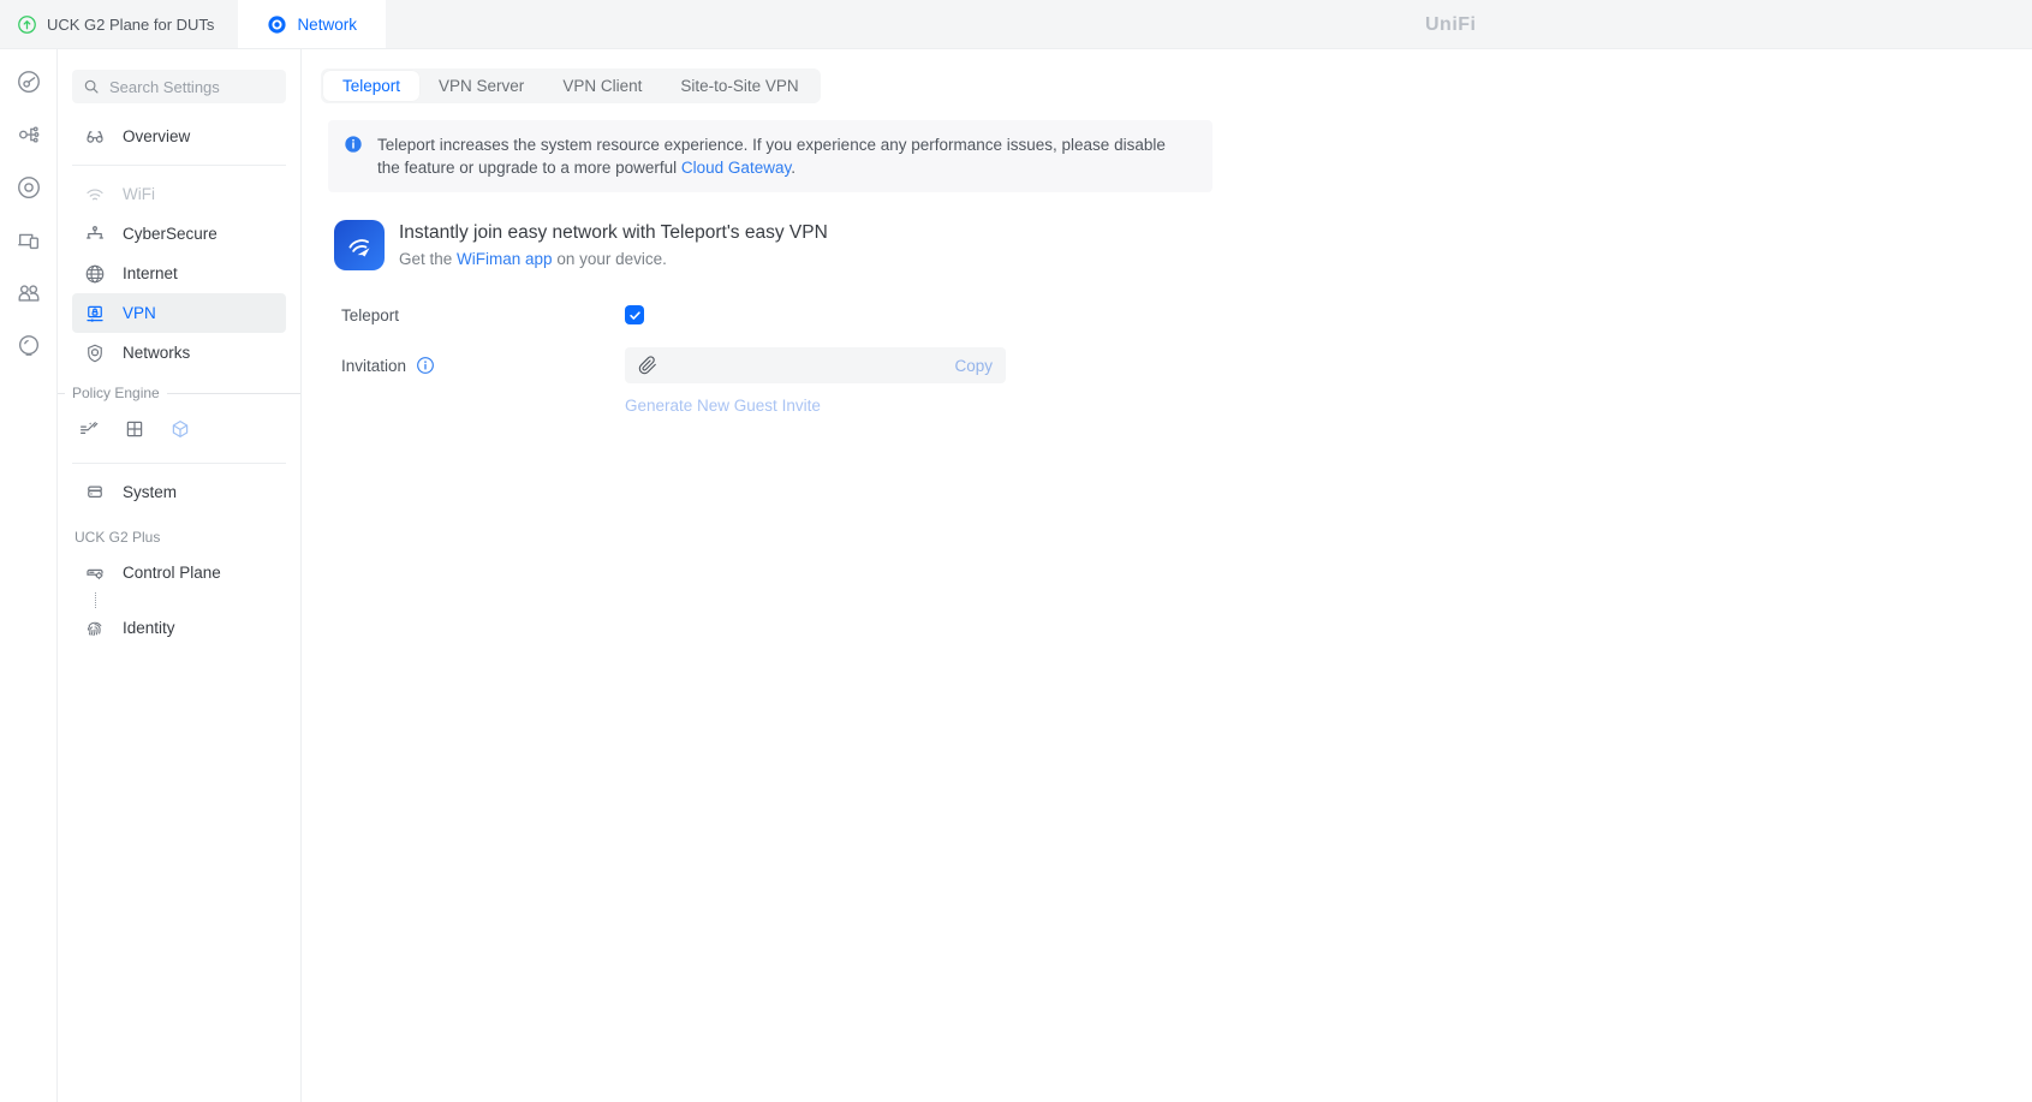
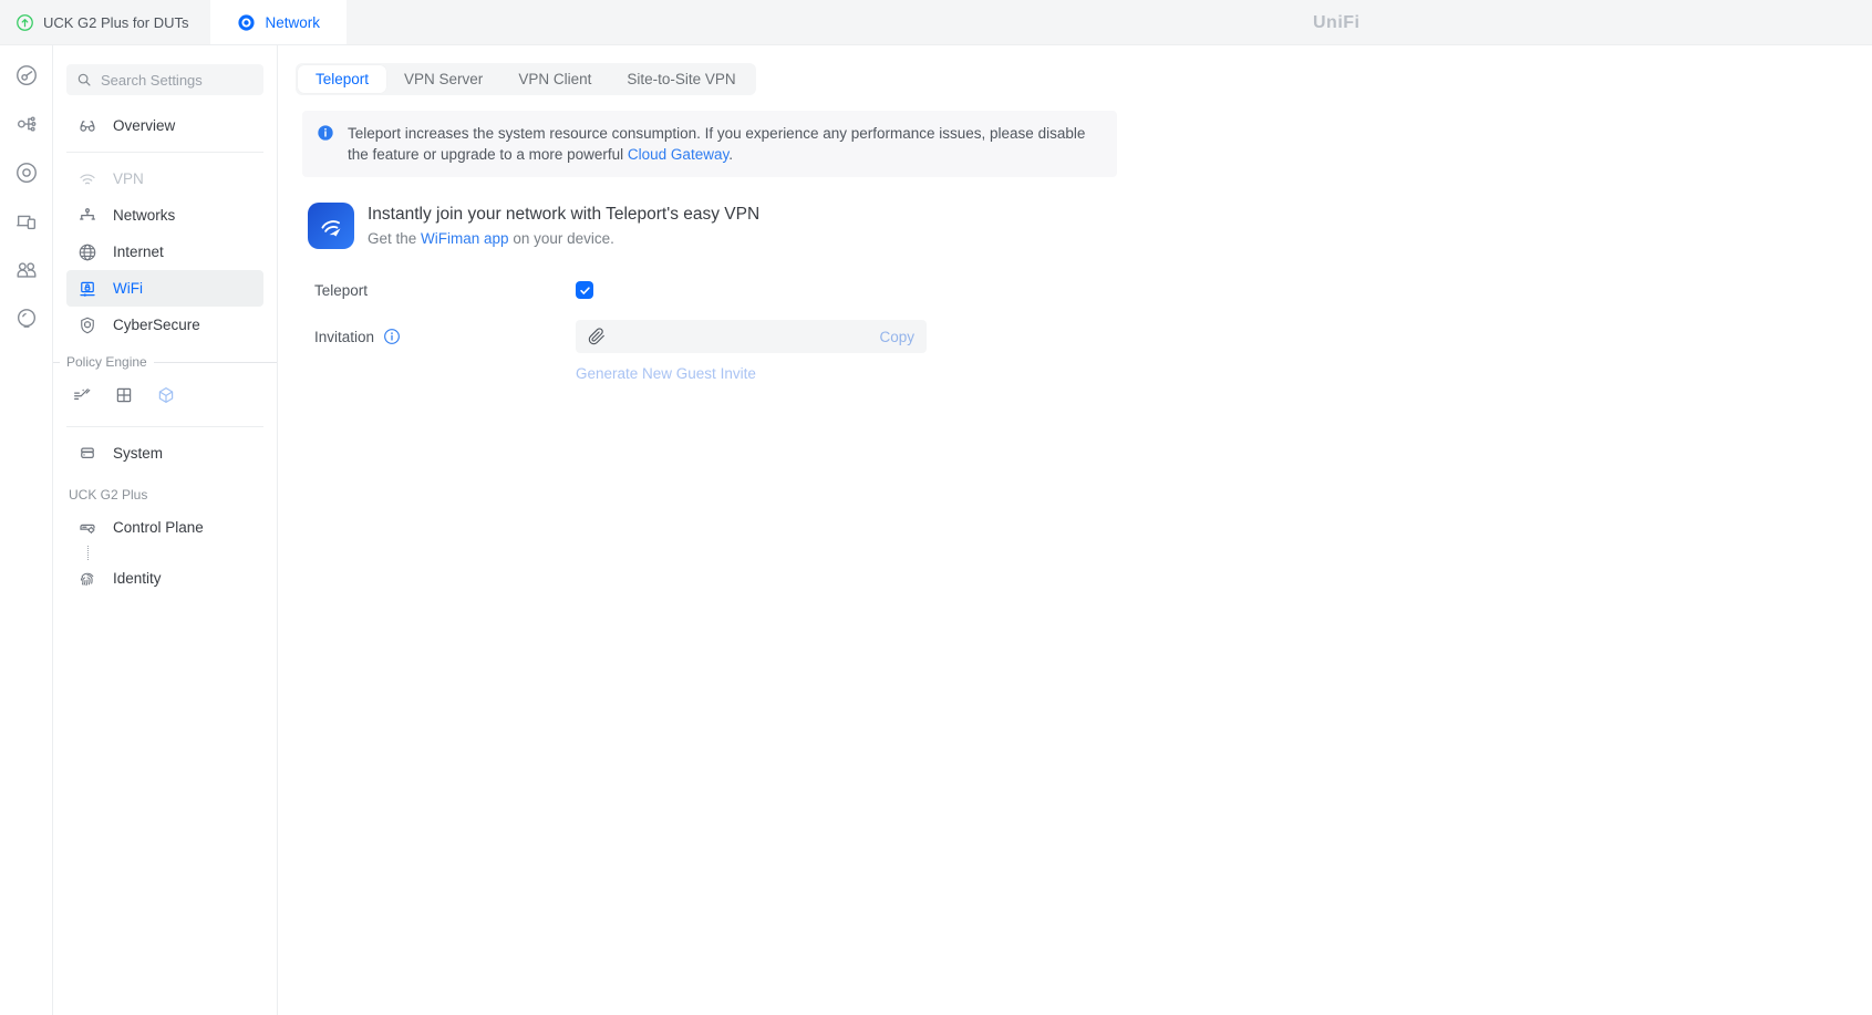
- UCK G2 Plane for DUTs
+ UCK G2 Plus for DUTs
  Network
  UniFi
  Search Settings
  Overview
- WiFi
+ VPN
- CyberSecure
+ Networks
  Internet
- VPN
+ WiFi
- Networks
+ CyberSecure
  Policy Engine
  System
  UCK G2 Plus
  Control Plane
  Identity
  Teleport
  VPN Server
  VPN Client
  Site-to-Site VPN
- Teleport increases the system resource experience. If you experience any performance issues, please disable the feature or upgrade to a more powerful Cloud Gateway.
+ Teleport increases the system resource consumption. If you experience any performance issues, please disable the feature or upgrade to a more powerful Cloud Gateway.
- Instantly join easy network with Teleport's easy VPN
+ Instantly join your network with Teleport's easy VPN
  Get the WiFiman app on your device.
  Teleport
  Invitation
  Copy
  Generate New Guest Invite
